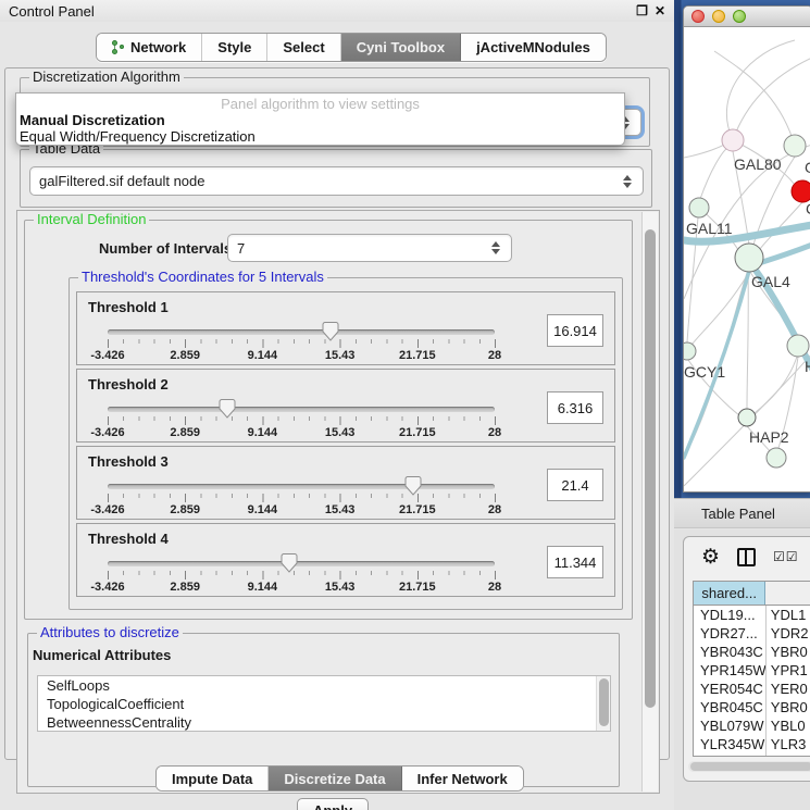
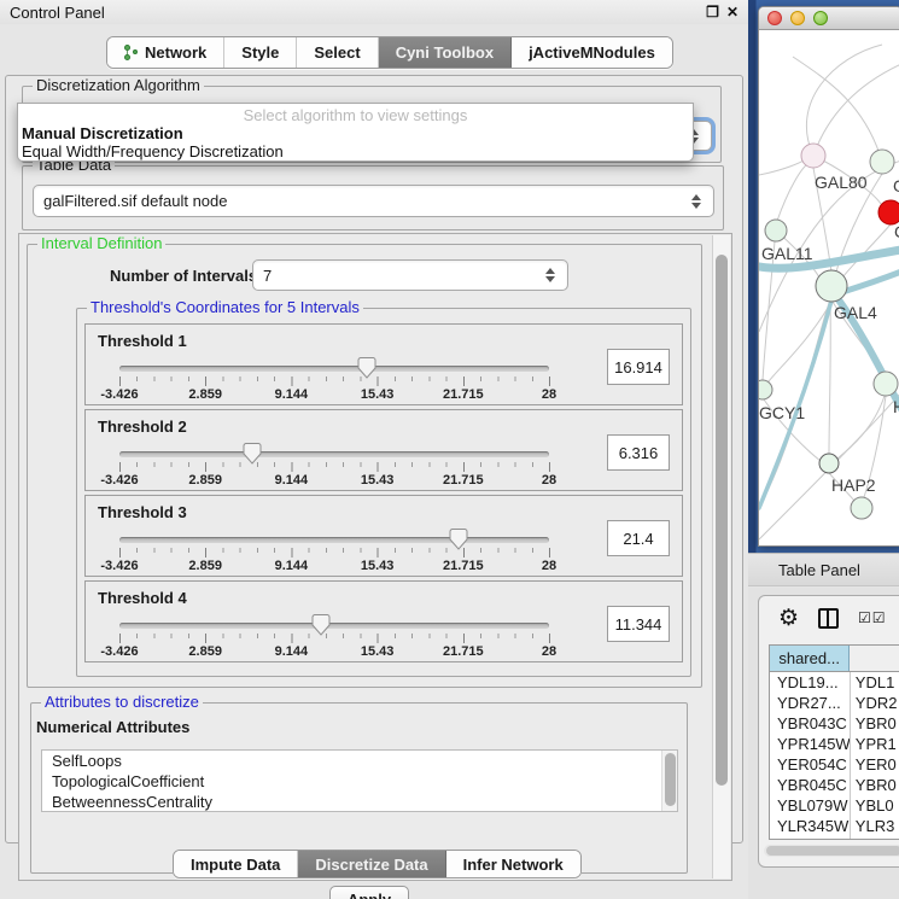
  Control Panel
  ❐
  ✕
  Network
  Style
  Select
  Cyni Toolbox
  jActiveMNodules
  Discretization Algorithm
  Table Data
  galFiltered.sif default node
  Interval Definition
  Number of Interval
  7
  Threshold's Coordinates for 5 Intervals
  Threshold 1
  -3.426
  2.859
  9.144
  15.43
  21.715
  28
  16.914
  Threshold 2
  -3.426
  2.859
  9.144
  15.43
  21.715
  28
  6.316
  Threshold 3
  -3.426
  2.859
  9.144
  15.43
  21.715
  28
  21.4
  Threshold 4
  -3.426
  2.859
  9.144
  15.43
  21.715
  28
  11.344
  Attributes to discretize
  Numerical Attributes
  SelfLoops
  TopologicalCoefficient
  BetweennessCentrality
- Panel algorithm to view settings
+ Select algorithm to view settings
  Manual Discretization
  Equal Width/Frequency Discretization
  Impute Data
  Discretize Data
  Infer Network
  GAL80
  GAL11
  GAL4
  GCY1
  HAP2
  Table Panel
  ⚙
  ☑☑
  shared...
  YDL19...
  YDL1
  YDR27...
  YDR2
  YBR043C
  YBR0
  YPR145W
  YPR1
  YER054C
  YER0
  YBR045C
  YBR0
  YBL079W
  YBL0
  YLR345W
  YLR3
